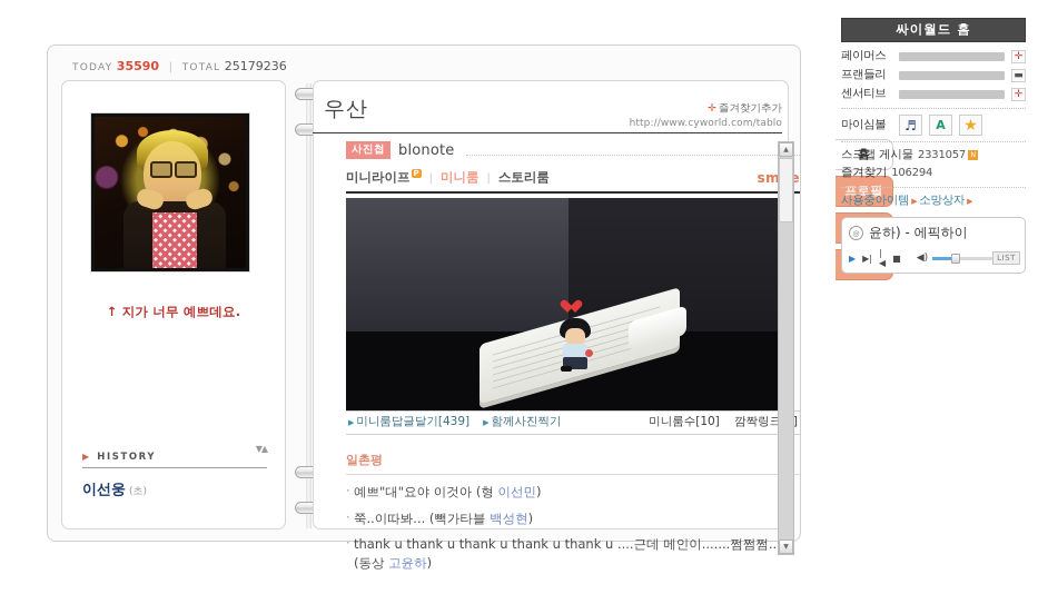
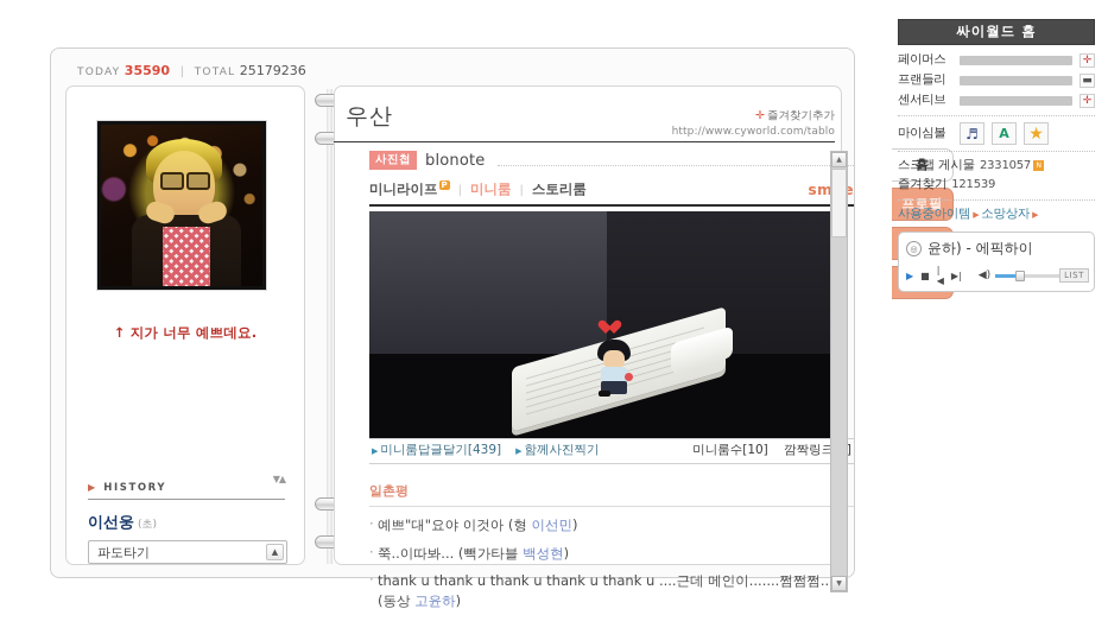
  TODAY 35590 | TOTAL 25179236
  ↑ 지가 너무 예쁘데요.
  ▶ HISTORY
  ▼▲
  이선웅 (초)
+ 파도타기
+ ▲
  우산
  ✛ 즐겨찾기추가
  http://www.cyworld.com/tablo
  사진첩
  blonote
  미니라이프 P
  |
  미니룸
  |
  스토리룸
  ▶
  미니룸답글달기[439]
  ▶
  함께사진찍기
  미니룸수[10] 깜짝링크]
  일촌평
  예쁘"대"요야 이것아 (형 이선민)
  쭉..이따봐... (빽가타블 백성현)
  thank u thank u thank u thank u thank u ....근데 메인이.......쩜쩜쩜.. (동상 고윤하)
  홈
  프로필
  싸이월드 홈
  페이머스
  ✛
  프랜들리
  ▬
  센서티브
  ✛
  마이심볼
  ♬
  A
  ★
  스크랩 게시물 2331057
- 즐겨찾기 106294
+ 즐겨찾기 121539
  사용중아이템 ▶ 소망상자 ▶
  ◎
  윤하) - 에픽하이
  ▶
- ▶|
+ ■
  |◀
- ■
+ ▶|
  ◀)
  LIST
